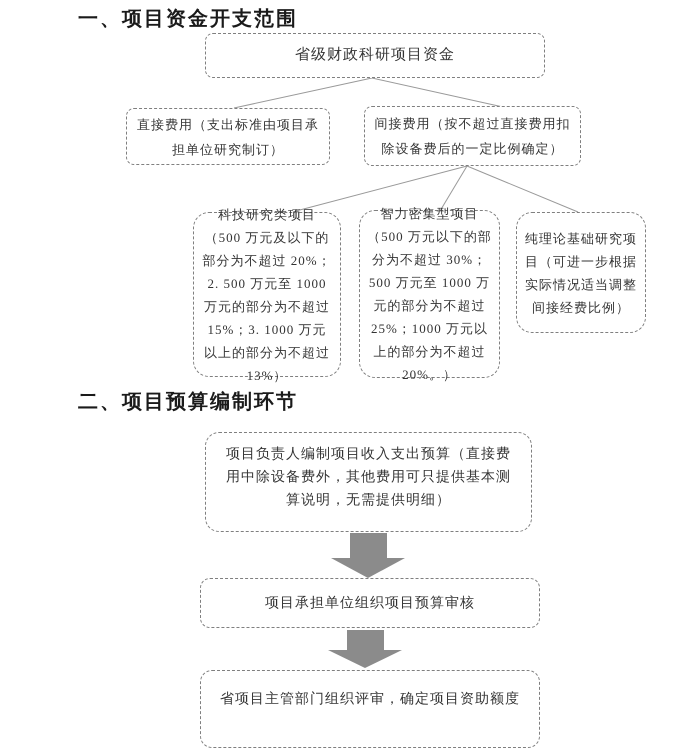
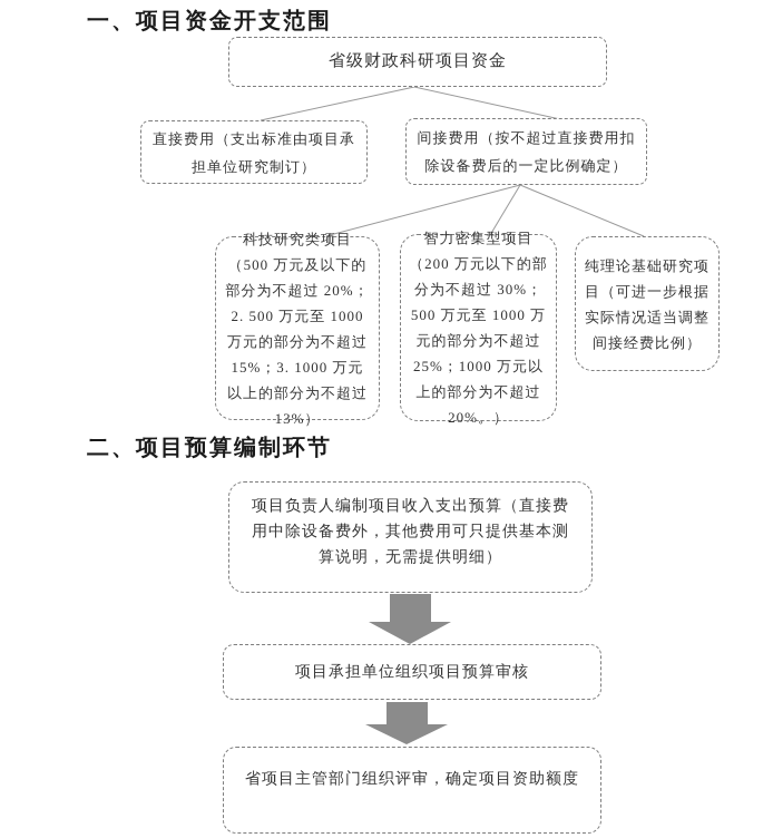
  一、项目资金开支范围
  省级财政科研项目资金
  直接费用（支出标准由项目承担单位研究制订）
  间接费用（按不超过直接费用扣除设备费后的一定比例确定）
  科技研究类项目（500 万元及以下的部分为不超过 20%；2. 500 万元至 1000 万元的部分为不超过 15%；3. 1000 万元以上的部分为不超过 13%）
- 智力密集型项目（500 万元以下的部分为不超过 30%；500 万元至 1000 万元的部分为不超过 25%；1000 万元以上的部分为不超过 20%。）
+ 智力密集型项目（200 万元以下的部分为不超过 30%；500 万元至 1000 万元的部分为不超过 25%；1000 万元以上的部分为不超过 20%。）
  纯理论基础研究项目（可进一步根据实际情况适当调整间接经费比例）
  二、项目预算编制环节
  项目负责人编制项目收入支出预算（直接费用中除设备费外，其他费用可只提供基本测算说明，无需提供明细）
  项目承担单位组织项目预算审核
  省项目主管部门组织评审，确定项目资助额度
